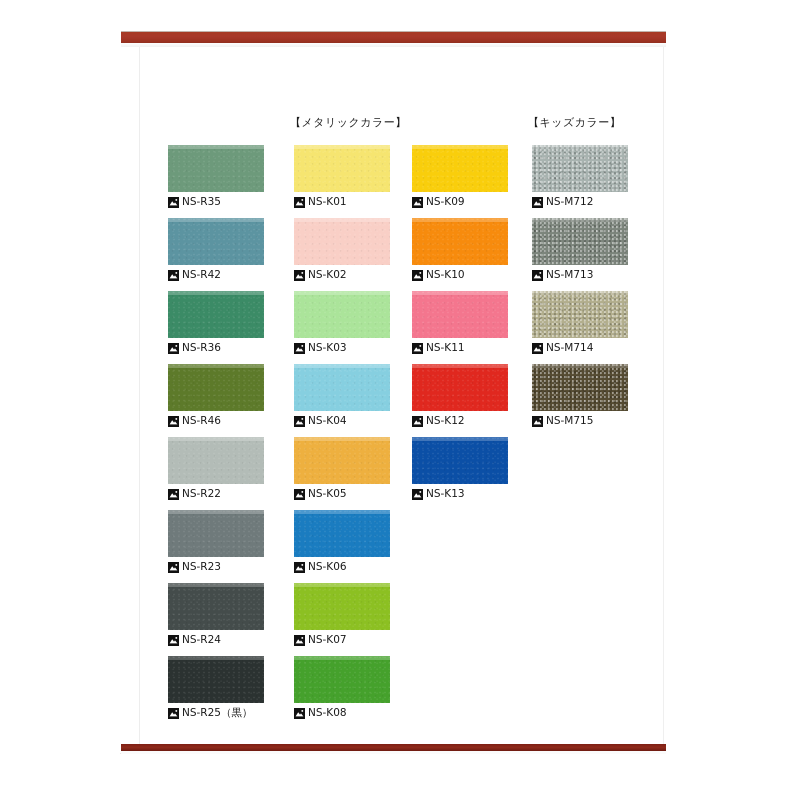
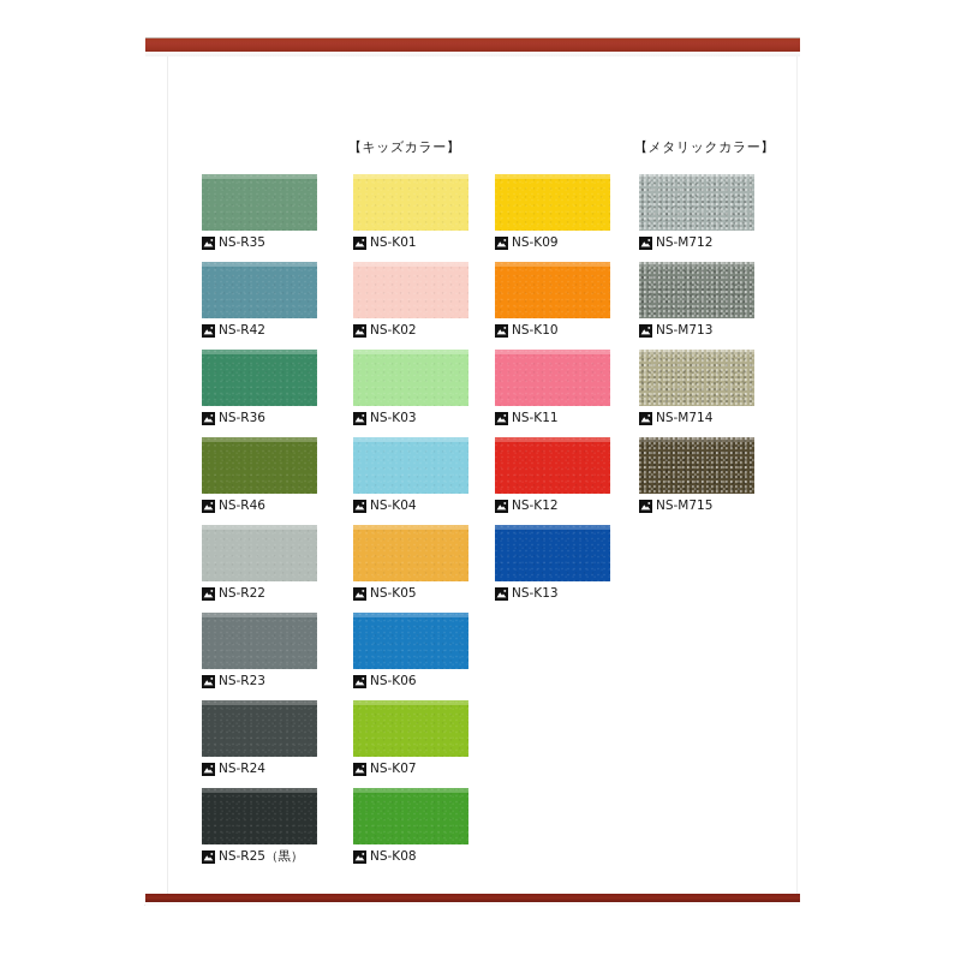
  NS-R35
  NS-R42
  NS-R36
  NS-R46
  NS-R22
  NS-R23
  NS-R24
  NS-R25（黒）
- 【メタリックカラー】
+ 【キッズカラー】
  NS-K01
  NS-K02
  NS-K03
  NS-K04
  NS-K05
  NS-K06
  NS-K07
  NS-K08
  NS-K09
  NS-K10
  NS-K11
  NS-K12
  NS-K13
- 【キッズカラー】
+ 【メタリックカラー】
  NS-M712
  NS-M713
  NS-M714
  NS-M715
